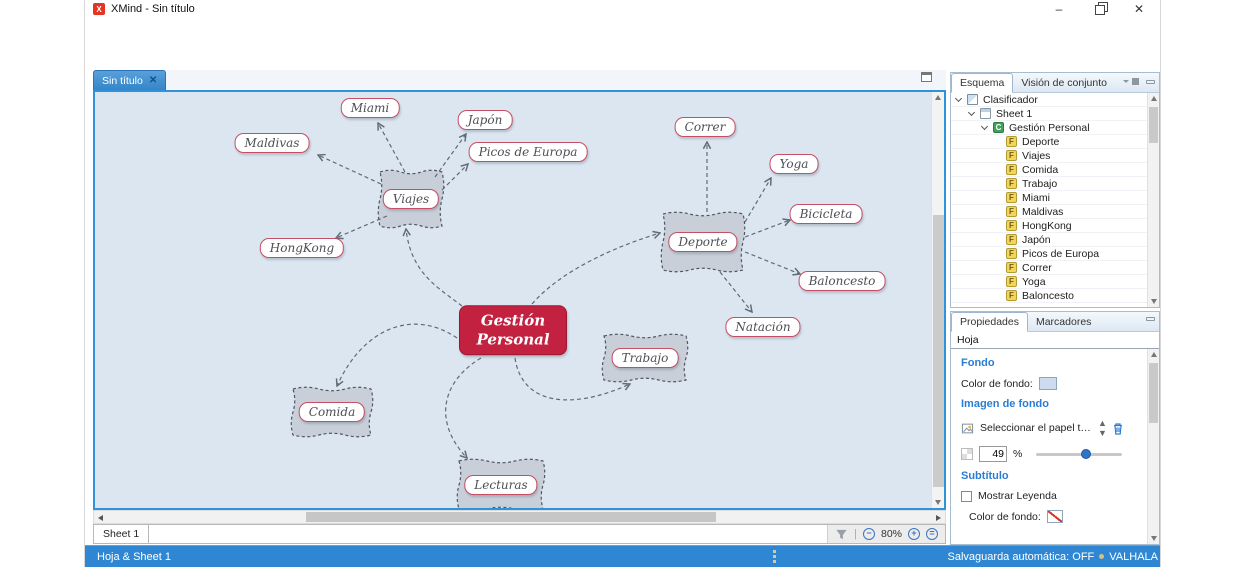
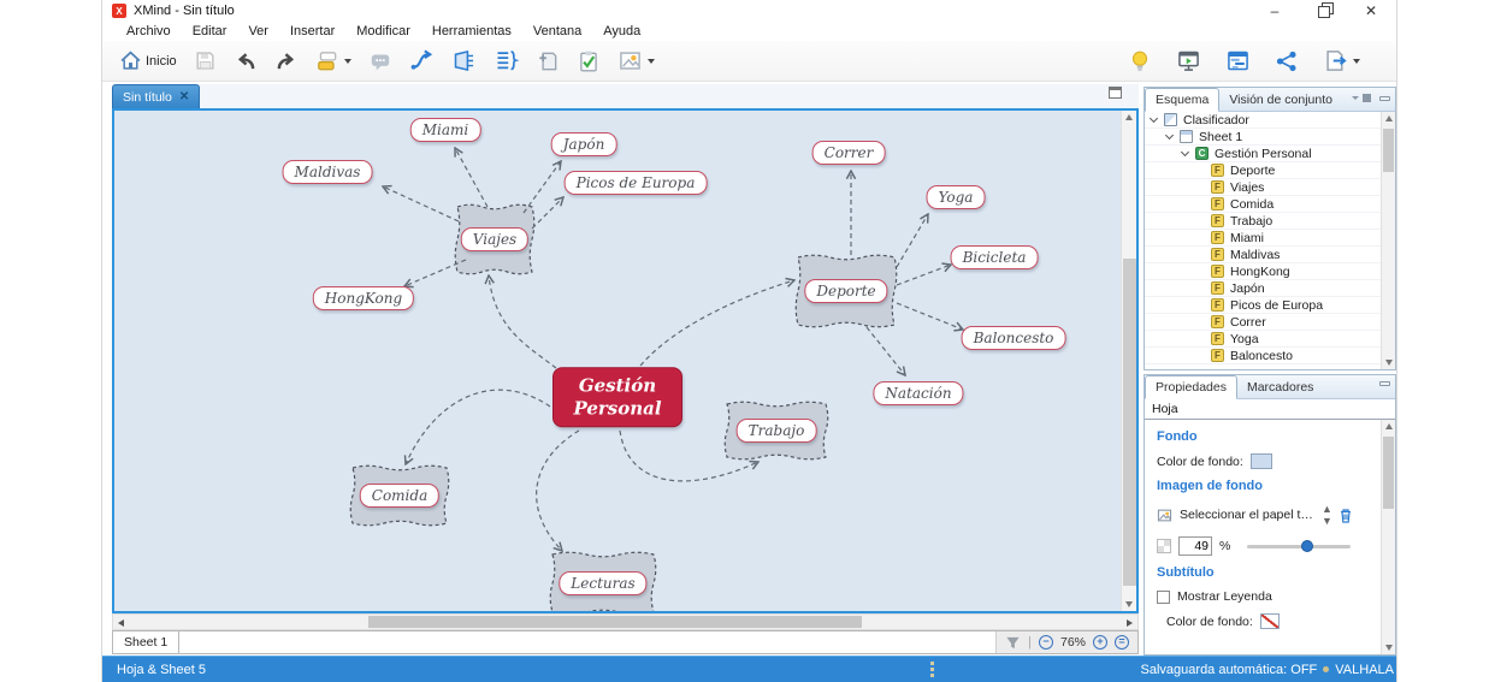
  X
  XMind - Sin título
  –
  ✕
+ Archivo
+ Editar
+ Ver
+ Insertar
+ Modificar
+ Herramientas
+ Ventana
+ Ayuda
+ Inicio
  Sin título
  ✕
  Gestión Personal
  Viajes
  Deporte
  Comida
  Trabajo
  Lecturas
  Miami
  Japón
  Picos de Europa
  Maldivas
  HongKong
  Correr
  Yoga
  Bicicleta
  Baloncesto
  Natación
  Sheet 1
  |
  −
- 80%
+ 76%
  +
  =
  Esquema
  Visión de conjunto
  Clasificador
  Sheet 1
  C
  Gestión Personal
  F
  Deporte
  F
  Viajes
  F
  Comida
  F
  Trabajo
  F
  Miami
  F
  Maldivas
  F
  HongKong
  F
  Japón
  F
  Picos de Europa
  F
  Correr
  F
  Yoga
  F
  Baloncesto
  Propiedades
  Marcadores
  Hoja
  Fondo
  Color de fondo:
  Imagen de fondo
  Seleccionar el papel tap
  ▲
  ▼
  49
  %
  Subtítulo
  Mostrar Leyenda
  Color de fondo:
- Hoja & Sheet 1
+ Hoja & Sheet 5
  Salvaguarda automática: OFF
  VALHALA
